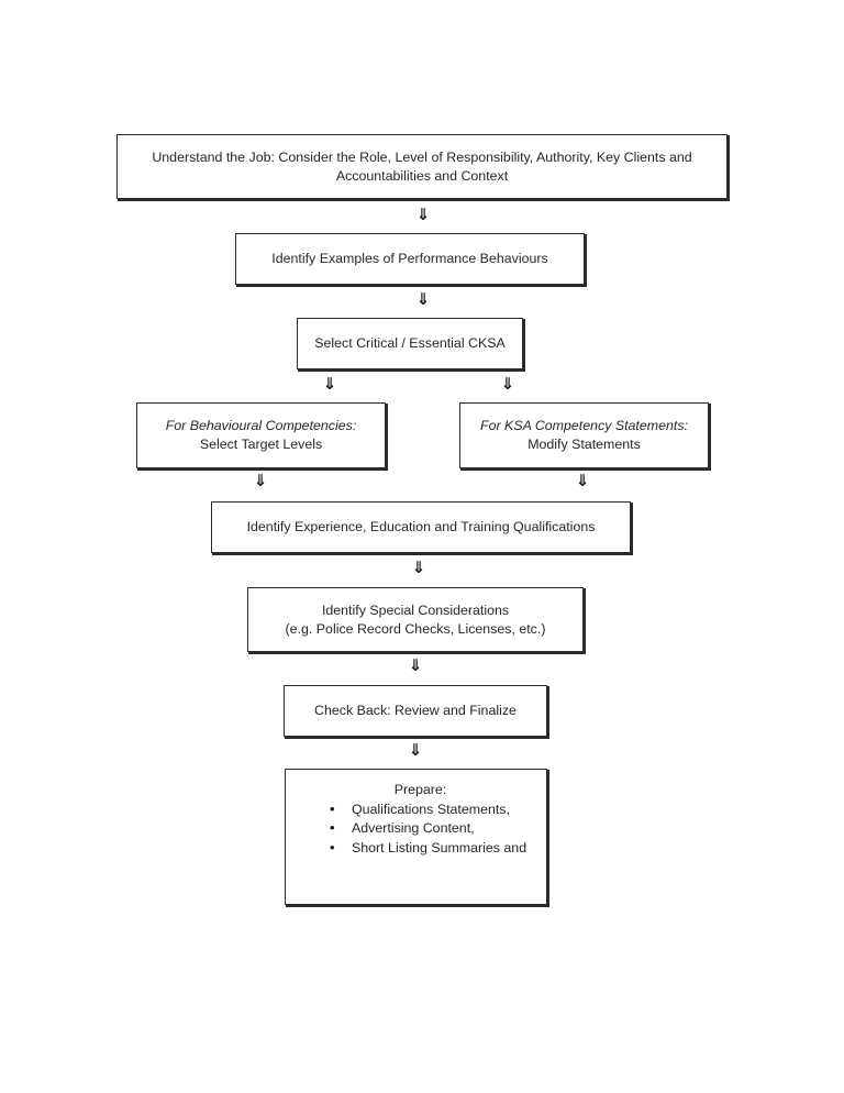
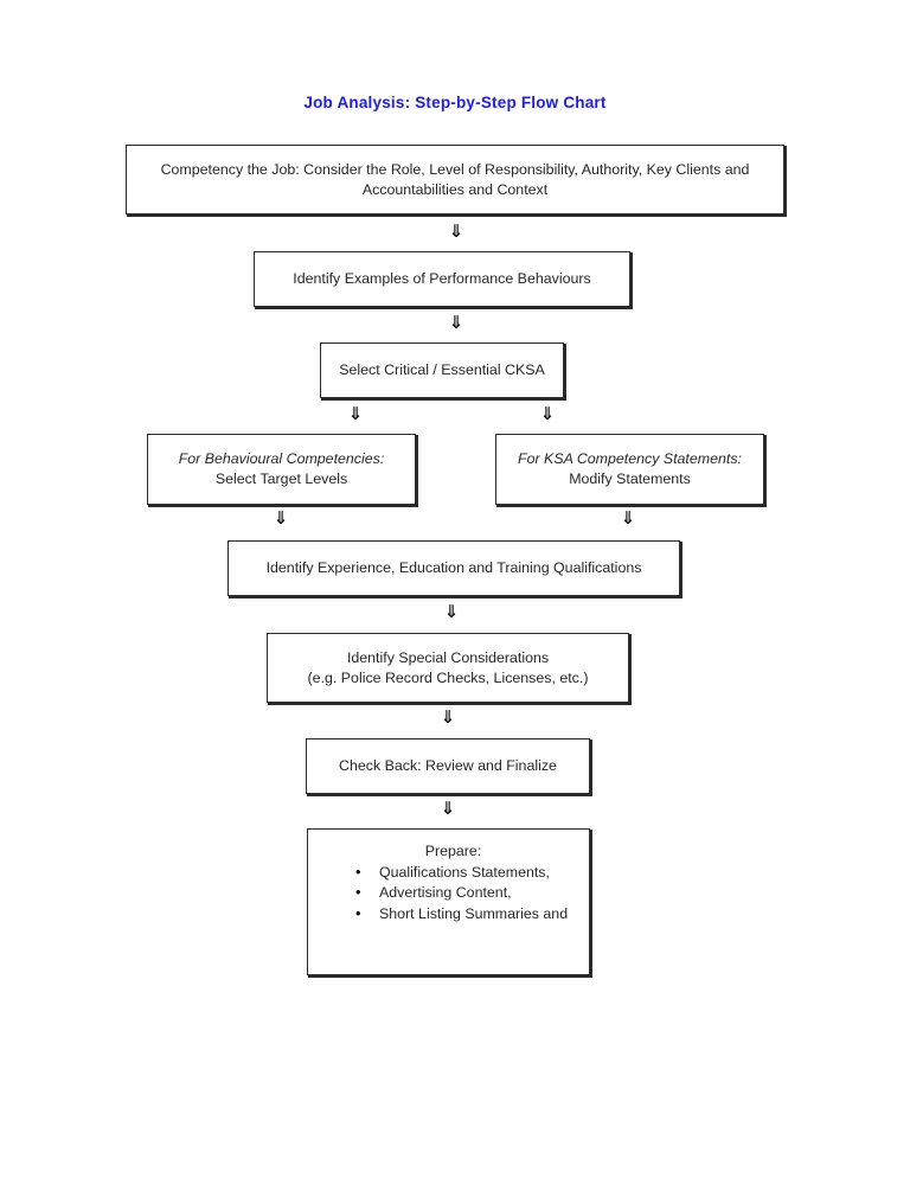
+ Job Analysis: Step-by-Step Flow Chart
- Understand the Job: Consider the Role, Level of Responsibility, Authority, Key Clients and
+ Competency the Job: Consider the Role, Level of Responsibility, Authority, Key Clients and
  Accountabilities and Context
  ⇓
  Identify Examples of Performance Behaviours
  ⇓
  Select Critical / Essential CKSA
  ⇓
  ⇓
  For Behavioural Competencies:
  Select Target Levels
  For KSA Competency Statements:
  Modify Statements
  ⇓
  ⇓
  Identify Experience, Education and Training Qualifications
  ⇓
  Identify Special Considerations
  (e.g. Police Record Checks, Licenses, etc.)
  ⇓
  Check Back: Review and Finalize
  ⇓
  Prepare:
  Qualifications Statements,
  Advertising Content,
  Short Listing Summaries and
